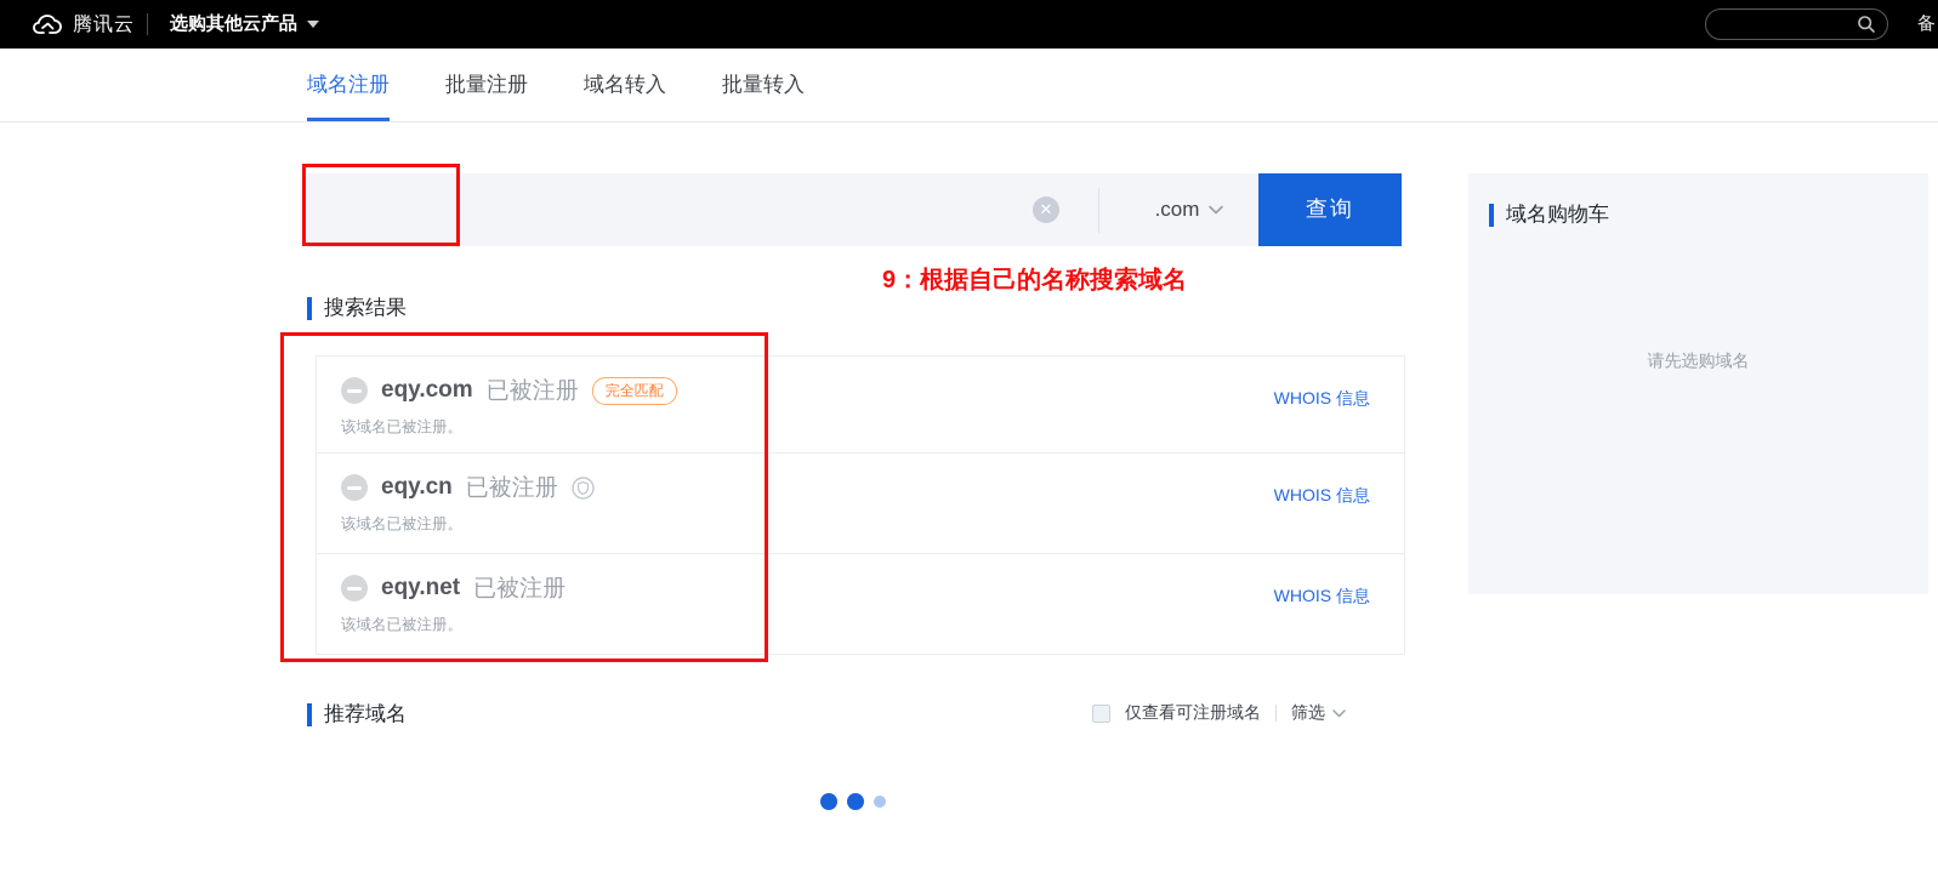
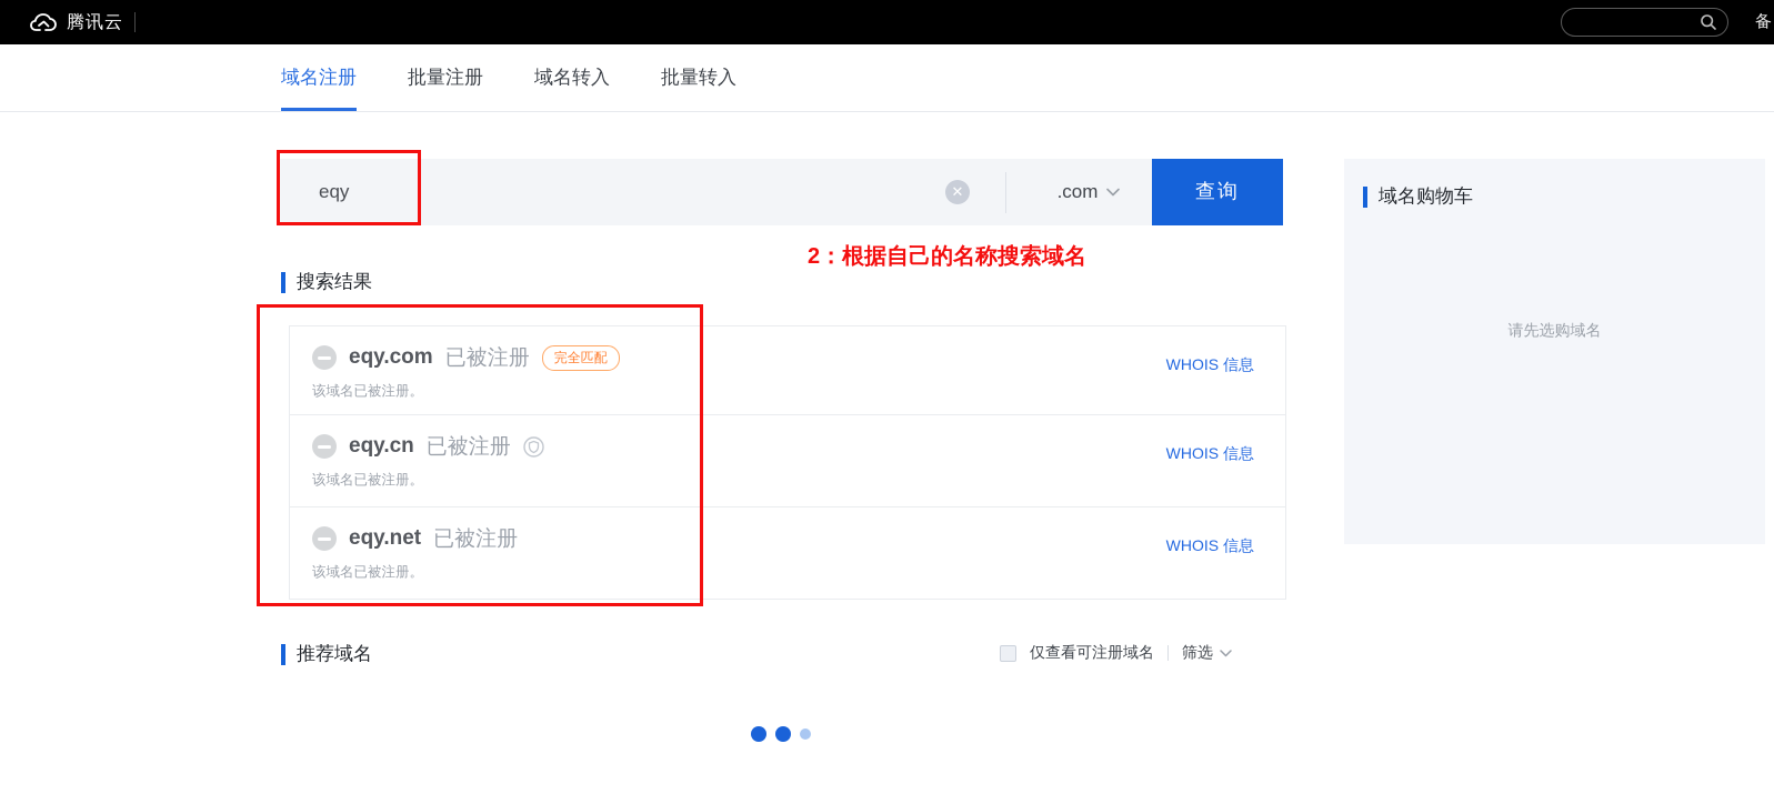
  腾讯云
- 选购其他云产品
  备
  域名注册
  批量注册
  域名转入
  批量转入
+ eqy
  ✕
  .com
  查询
- 9：根据自己的名称搜索域名
+ 2：根据自己的名称搜索域名
  搜索结果
  eqy.com
  已被注册
  完全匹配
  该域名已被注册。
  WHOIS 信息
  eqy.cn
  已被注册
  该域名已被注册。
  WHOIS 信息
  eqy.net
  已被注册
  该域名已被注册。
  WHOIS 信息
  推荐域名
  仅查看可注册域名
  筛选
  域名购物车
  请先选购域名
